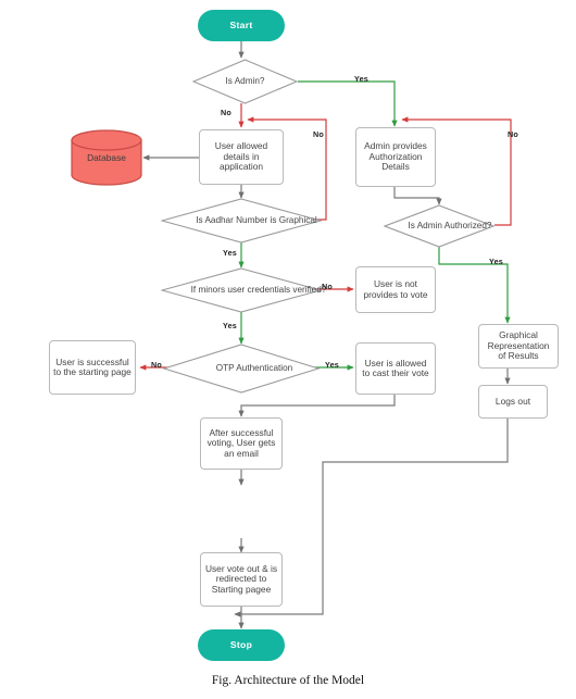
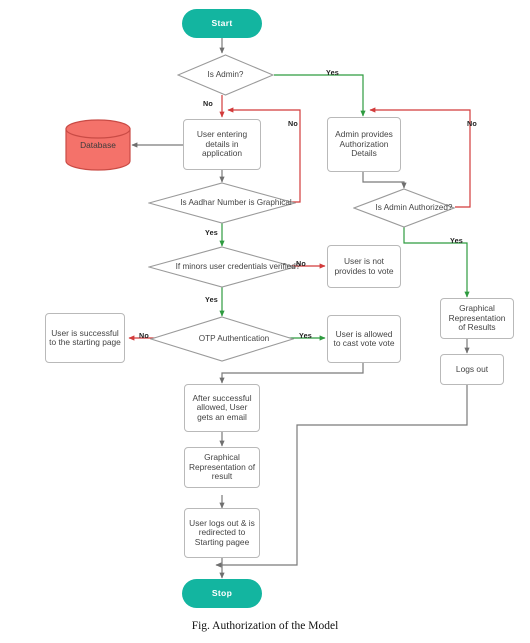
  Start
  Stop
  Database
  Is Admin?
  Is Aadhar Number is Graphical
  Is Admin Authorized?
  If minors user credentials verified?
  OTP Authentication
- User allowed details in application
+ User entering details in application
  Admin provides Authorization Details
  User is not provides to vote
  Graphical Representation of Results
  User is successful to the starting page
- User is allowed to cast their vote
+ User is allowed to cast vote vote
  Logs out
- After successful voting, User gets an email
+ After successful allowed, User gets an email
+ Graphical Representation of result
- User vote out & is redirected to Starting pagee
+ User logs out & is redirected to Starting pagee
  No
  Yes
  No
  Yes
  No
  Yes
  No
  Yes
  No
  Yes
- Fig. Architecture of the Model
+ Fig. Authorization of the Model
